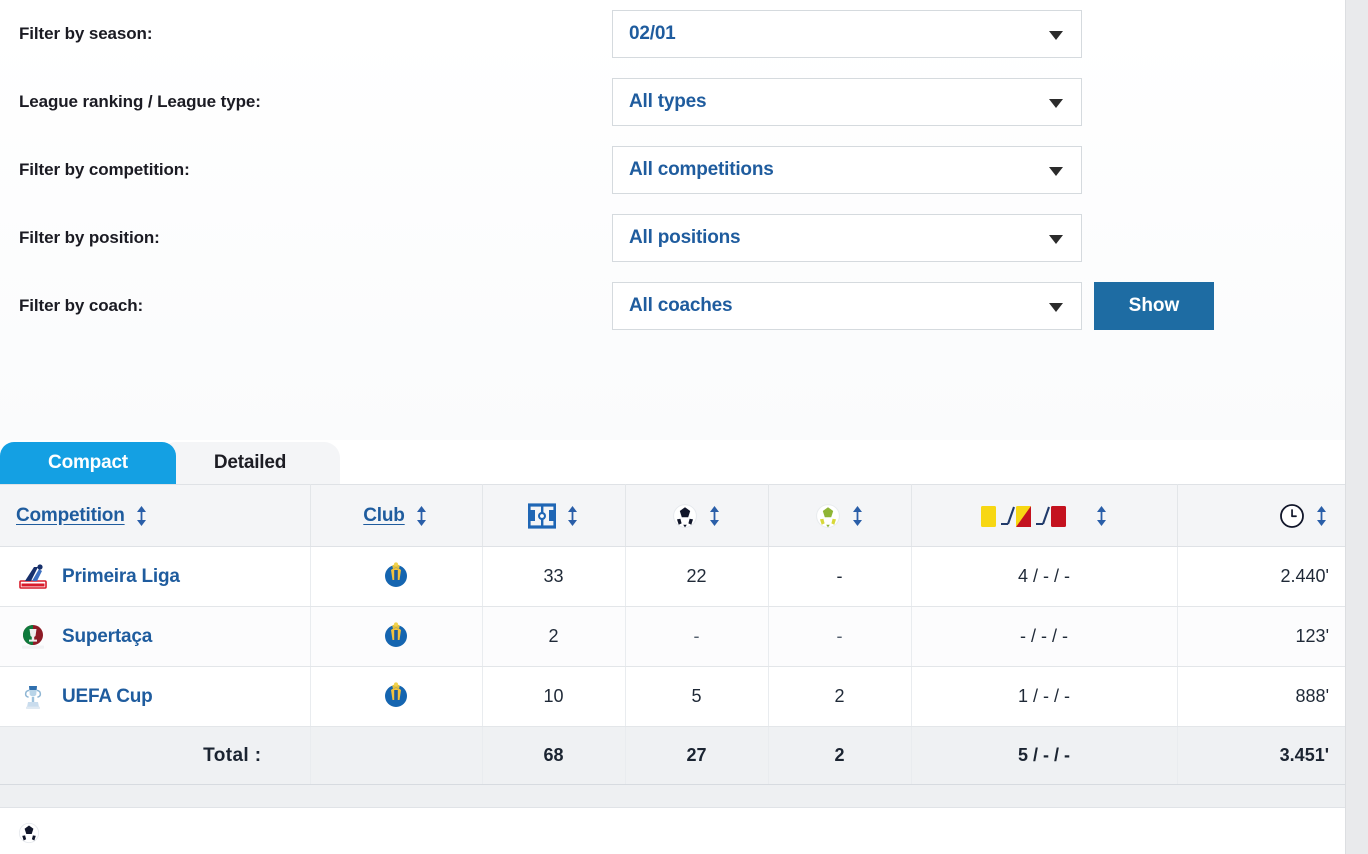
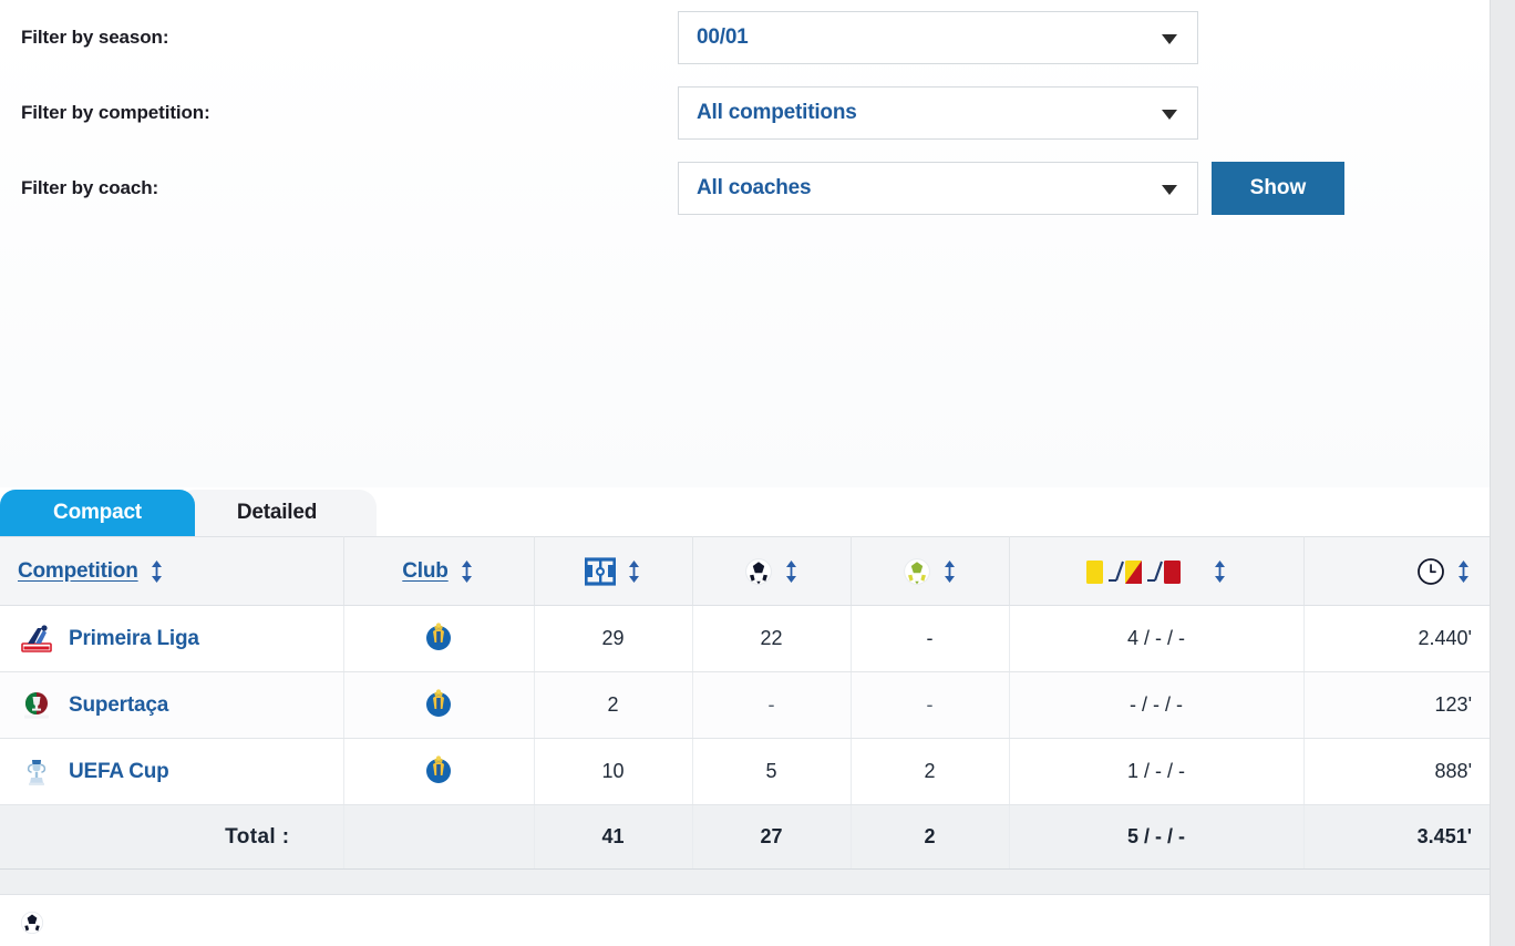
  Filter by season:
- 02/01
+ 00/01
- League ranking / League type:
- All types
  Filter by competition:
  All competitions
- Filter by position:
- All positions
  Filter by coach:
  All coaches
  Show
  Detailed
  Compact
  Competition	Club
- Primeira Liga		33	22	-	4 / - / -	2.440'
+ Primeira Liga		29	22	-	4 / - / -	2.440'
  Supertaça		2	-	-	- / - / -	123'
  UEFA Cup		10	5	2	1 / - / -	888'
- Total :		68	27	2	5 / - / -	3.451'
+ Total :		41	27	2	5 / - / -	3.451'
